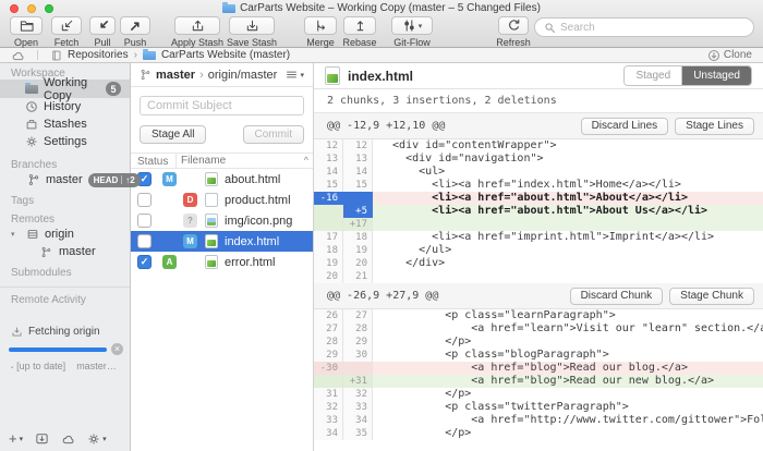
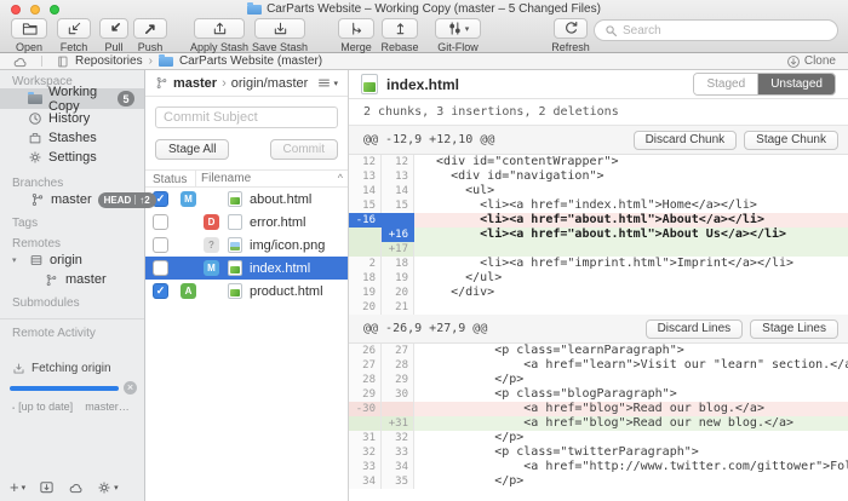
  CarParts Website – Working Copy (master – 5 Changed Files)
  Open
  Fetch
  Pull
  Push
  Apply Stash
  Save Stash
  Merge
  Rebase
  Git-Flow
  Refresh
  Search
  Repositories
  ›
  CarParts Website (master)
  Clone
  Workspace
  Working Copy
  5
  History
  Stashes
  Settings
  Branches
  master
  HEAD
  ↑2
  Tags
  Remotes
  origin
  master
  Submodules
  Remote Activity
  Fetching origin
  [up to date]
  master…
  master
  ›
  origin/master
  Commit Subject
  Stage All
  Commit
  Status
  Filename
  M
  about.html
  D
- product.html
+ error.html
  ?
  img/icon.png
  M
  index.html
  A
- error.html
+ product.html
  index.html
  Staged
  Unstaged
  2 chunks, 3 insertions, 2 deletions
  @@ -12,9 +12,10 @@
- Discard Lines
+ Discard Chunk
- Stage Lines
+ Stage Chunk
  12
  12
  <div id="contentWrapper">
  13
  13
  <div id="navigation">
  14
  14
  <ul>
  15
  15
  <li><a href="index.html">Home</a></li>
  -16
  <li><a href="about.html">About</a></li>
- +5
+ +16
  <li><a href="about.html">About Us</a></li>
  +17
- 17
+ 2
  18
  <li><a href="imprint.html">Imprint</a></li>
  18
  19
  </ul>
  19
  20
  </div>
  20
  21
  @@ -26,9 +27,9 @@
- Discard Chunk
+ Discard Lines
- Stage Chunk
+ Stage Lines
  26
  27
  <p class="learnParagraph">
  27
  28
  <a href="learn">Visit our "learn" section.</
  28
  29
  </p>
  29
  30
  <p class="blogParagraph">
  -30
  <a href="blog">Read our blog.</a>
  +31
  <a href="blog">Read our new blog.</a>
  31
  32
  </p>
  32
  33
  <p class="twitterParagraph">
  33
  34
  <a href="http://www.twitter.com/gittower">Fo
  34
  35
  </p>
